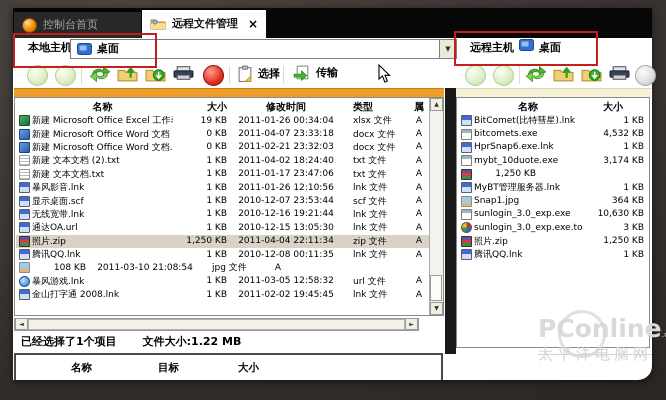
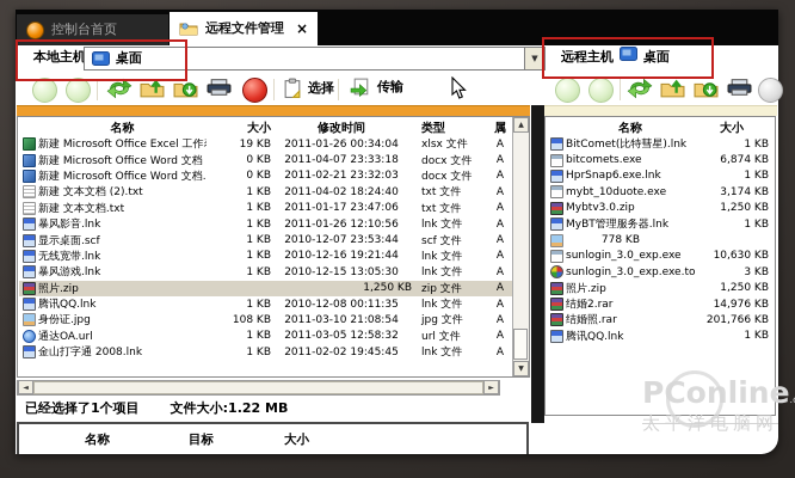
  控制台首页
  远程文件管理
  ×
  本地主机
  桌面
  ▼
  远程主机
  桌面
  选择
  传输
  名称
  大小
  修改时间
  类型
  属
  新建 Microsoft Office Excel 工作
  19 KB
  2011-01-26 00:34:04
  xlsx 文件
  A
  新建 Microsoft Office Word 文档
  0 KB
  2011-04-07 23:33:18
  docx 文件
  A
  新建 Microsoft Office Word 文档.
  0 KB
  2011-02-21 23:32:03
  docx 文件
  A
  新建 文本文档 (2).txt
  1 KB
  2011-04-02 18:24:40
  txt 文件
  A
  新建 文本文档.txt
  1 KB
  2011-01-17 23:47:06
  txt 文件
  A
  暴风影音.lnk
  1 KB
  2011-01-26 12:10:56
  lnk 文件
  A
  显示桌面.scf
  1 KB
  2010-12-07 23:53:44
  scf 文件
  A
  无线宽带.lnk
  1 KB
  2010-12-16 19:21:44
  lnk 文件
  A
- 通达OA.url
+ 暴风游戏.lnk
  1 KB
  2010-12-15 13:05:30
  lnk 文件
  A
  照片.zip
  1,250 KB
- 2011-04-04 22:11:34
  zip 文件
  A
  腾讯QQ.lnk
  1 KB
  2010-12-08 00:11:35
  lnk 文件
  A
+ 身份证.jpg
  108 KB
  2011-03-10 21:08:54
  jpg 文件
  A
- 暴风游戏.lnk
+ 通达OA.url
  1 KB
  2011-03-05 12:58:32
  url 文件
  A
  金山打字通 2008.lnk
  1 KB
  2011-02-02 19:45:45
  lnk 文件
  A
  已经选择了1个项目
  文件大小:1.22 MB
  名称
  目标
  大小
  名称
  大小
  BitComet(比特彗星).lnk
  1 KB
  bitcomets.exe
- 4,532 KB
+ 6,874 KB
  HprSnap6.exe.lnk
  1 KB
  mybt_10duote.exe
  3,174 KB
+ Mybtv3.0.zip
  1,250 KB
  MyBT管理服务器.lnk
  1 KB
- Snap1.jpg
- 364 KB
+ 778 KB
  sunlogin_3.0_exp.exe
  10,630 KB
  sunlogin_3.0_exp.exe.to
  3 KB
  照片.zip
  1,250 KB
+ 结婚2.rar
+ 14,976 KB
+ 结婚照.rar
+ 201,766 KB
  腾讯QQ.lnk
  1 KB
  太平洋电脑网
